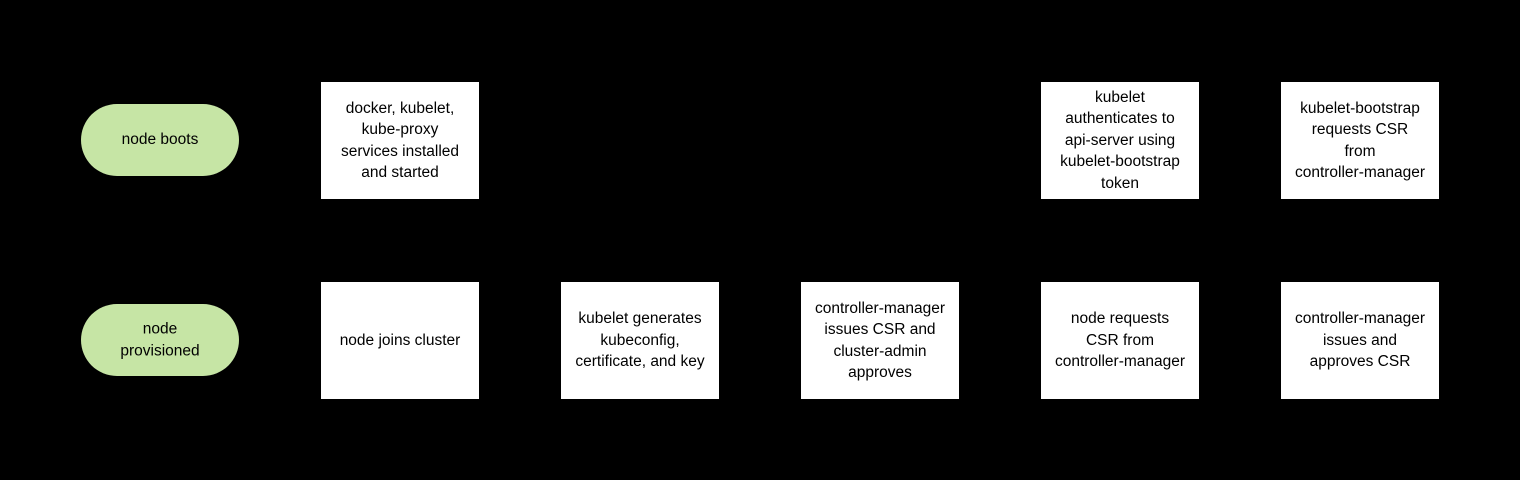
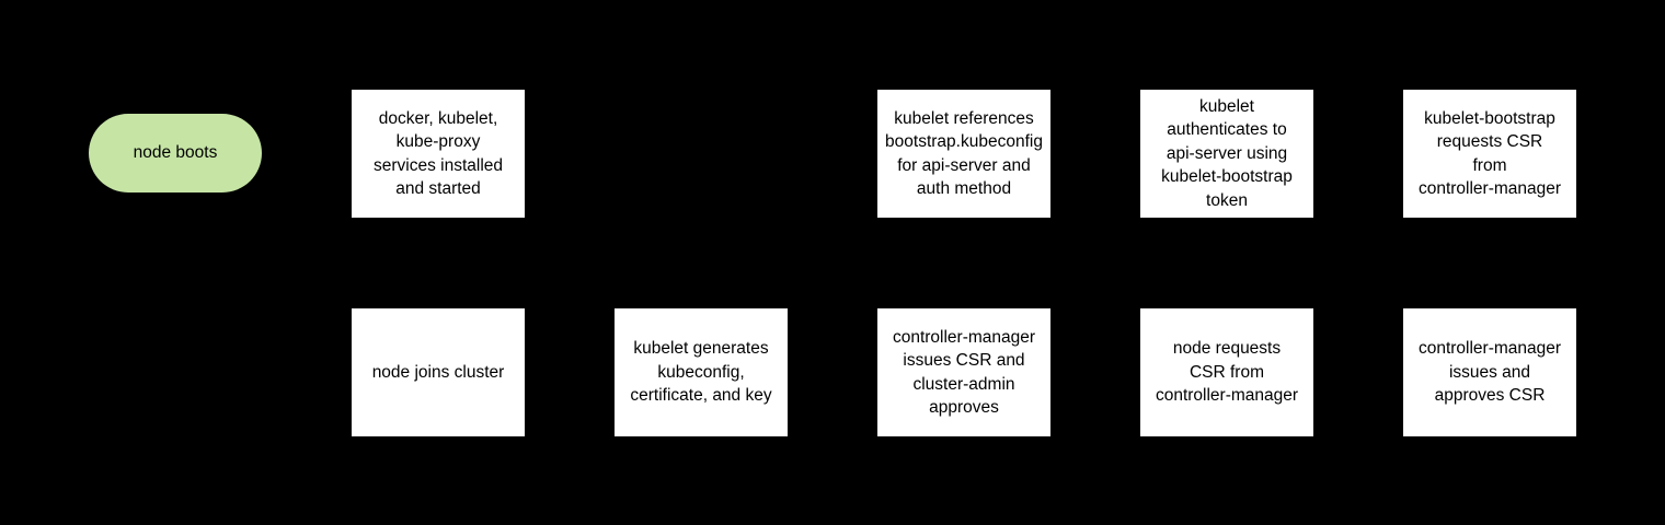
  node boots
  docker, kubelet,
  kube-proxy
  services installed
  and started
+ kubelet references
+ bootstrap.kubeconfig
+ for api-server and
+ auth method
  kubelet
  authenticates to
  api-server using
  kubelet-bootstrap
  token
  kubelet-bootstrap
  requests CSR
  from
  controller-manager
- node provisioned
  node joins cluster
  kubelet generates
  kubeconfig,
  certificate, and key
  controller-manager
  issues CSR and
  cluster-admin
  approves
  node requests
  CSR from
  controller-manager
  controller-manager
  issues and
  approves CSR
